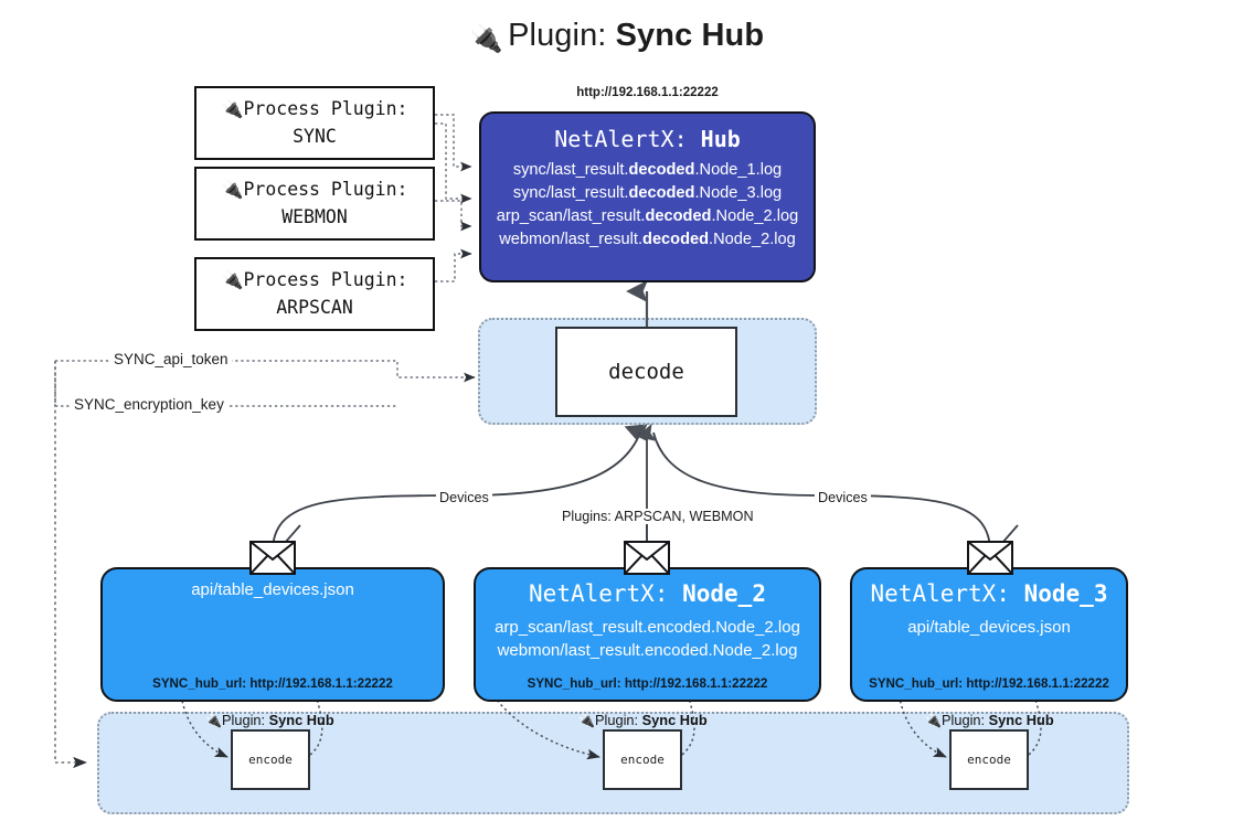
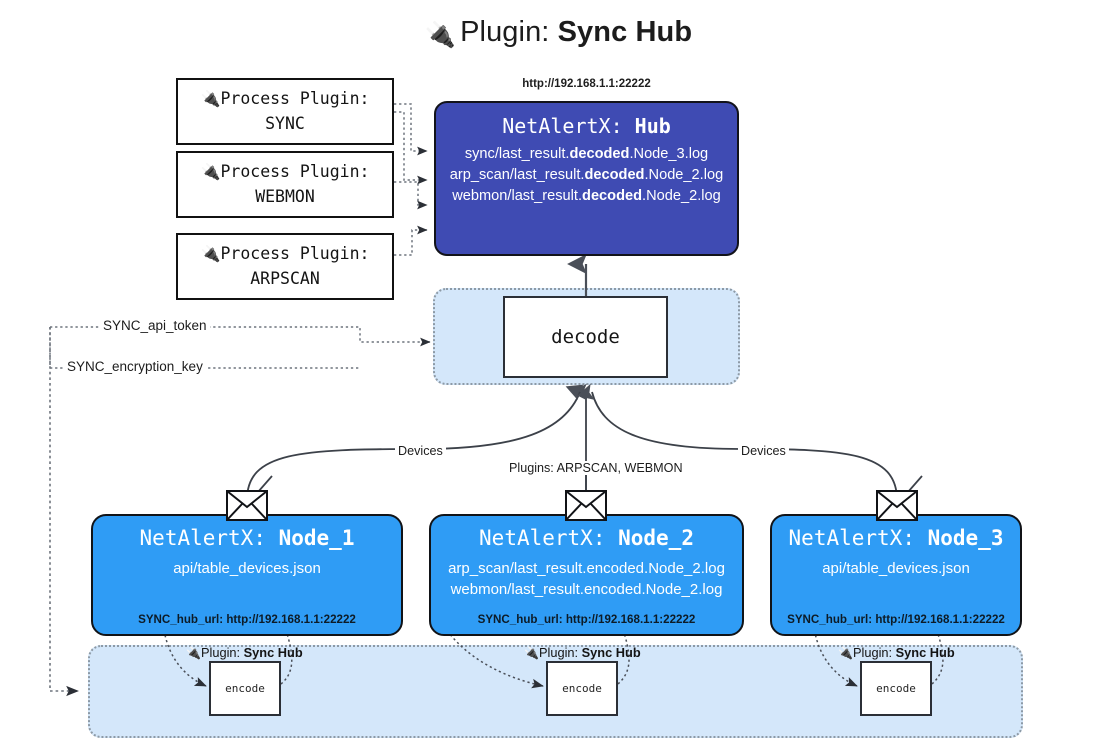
  🔌 Plugin: Sync Hub
  🔌Process Plugin:
  SYNC
  🔌Process Plugin:
  WEBMON
  🔌Process Plugin:
  ARPSCAN
  http://192.168.1.1:22222
  NetAlertX: Hub
- sync/last_result.decoded.Node_1.log
  sync/last_result.decoded.Node_3.log
  arp_scan/last_result.decoded.Node_2.log
  webmon/last_result.decoded.Node_2.log
  decode
  SYNC_api_token
  SYNC_encryption_key
  Devices
  Devices
  Plugins: ARPSCAN, WEBMON
+ NetAlertX: Node_1
  api/table_devices.json
  SYNC_hub_url: http://192.168.1.1:22222
  NetAlertX: Node_2
  arp_scan/last_result.encoded.Node_2.log
  webmon/last_result.encoded.Node_2.log
  SYNC_hub_url: http://192.168.1.1:22222
  NetAlertX: Node_3
  api/table_devices.json
  SYNC_hub_url: http://192.168.1.1:22222
  🔌Plugin: Sync Hub
  encode
  🔌Plugin: Sync Hub
  encode
  🔌Plugin: Sync Hub
  encode
